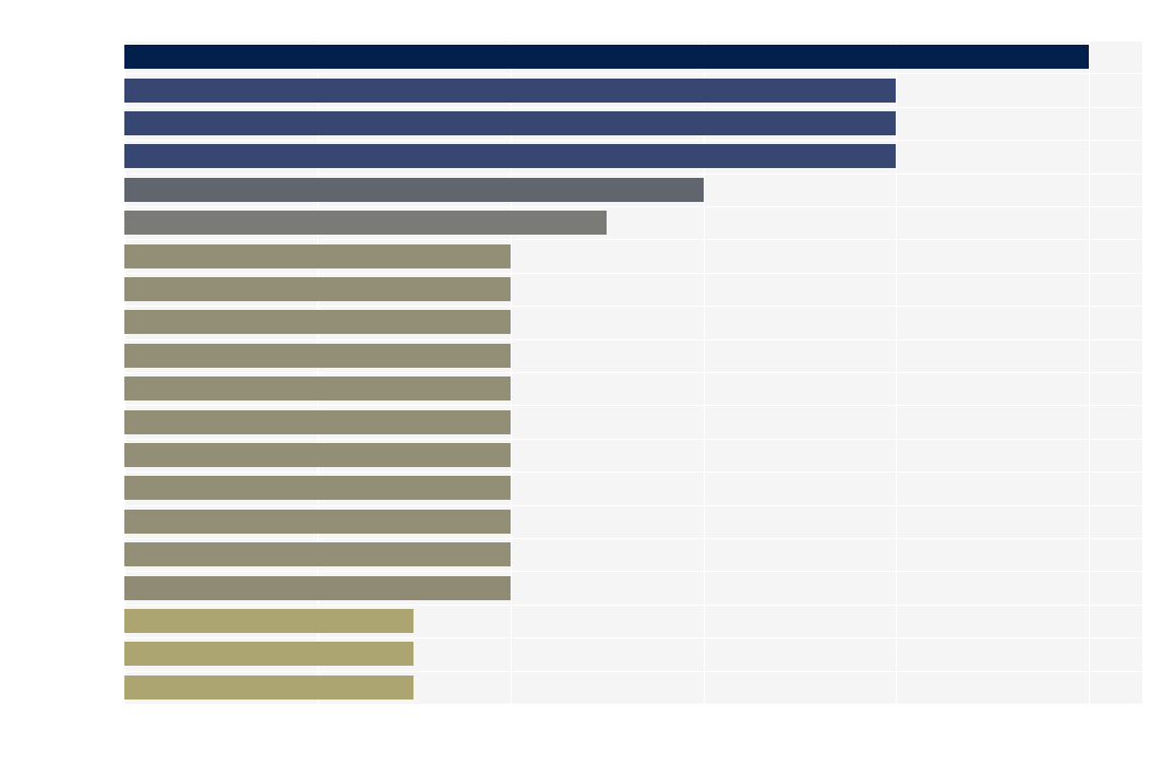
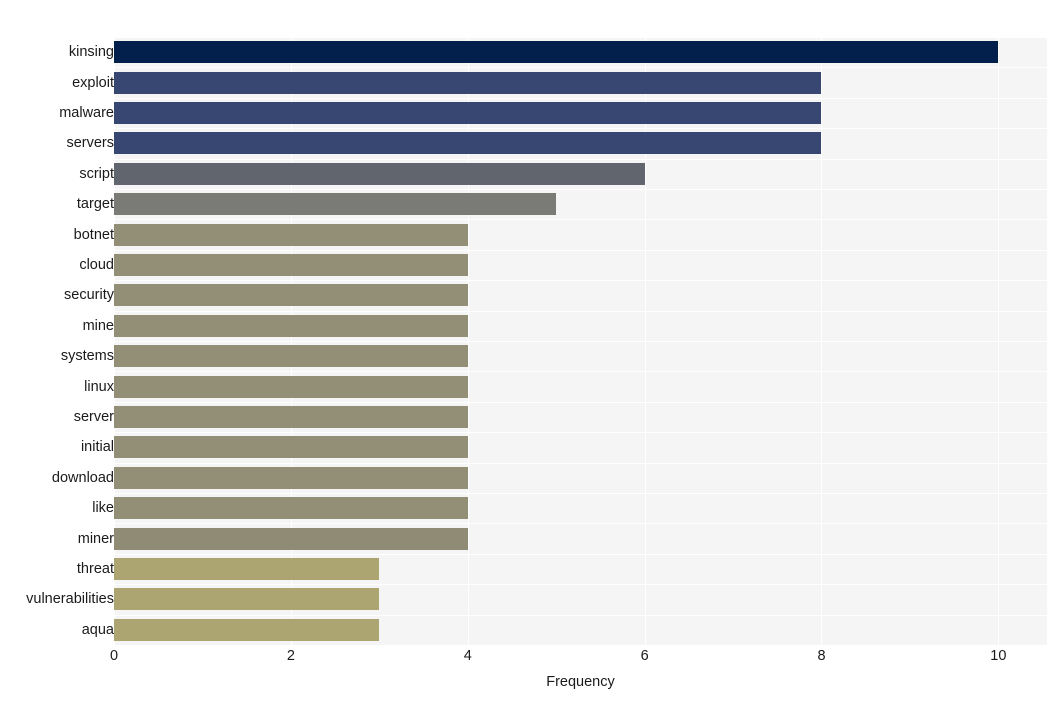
+ kinsing
+ exploit
+ malware
+ servers
+ script
+ target
+ botnet
+ cloud
+ security
+ mine
+ systems
+ linux
+ server
+ initial
+ download
+ like
+ miner
+ threat
+ vulnerabilities
+ aqua
+ 0
+ 2
+ 4
+ 6
+ 8
+ 10
+ Frequency
